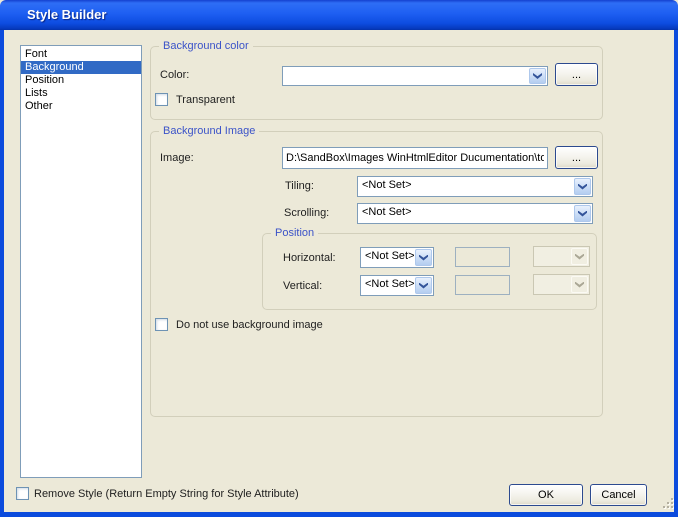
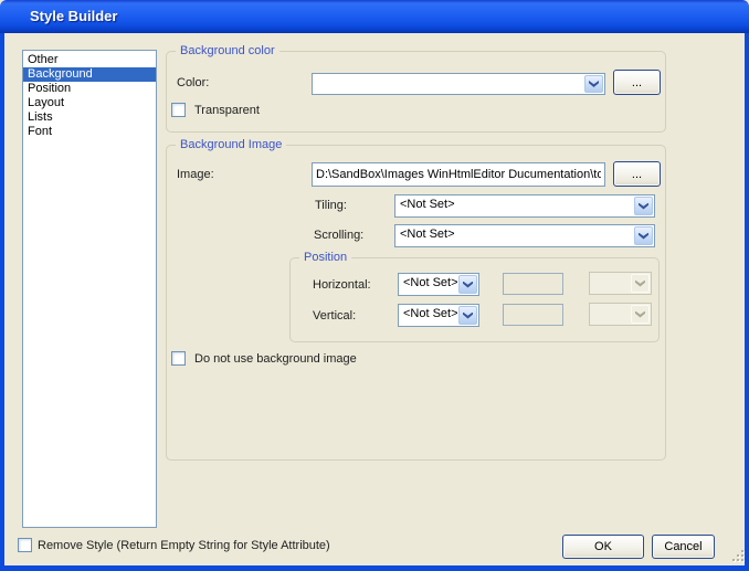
  Style Builder
- Font
+ Other
  Background
  Position
+ Layout
  Lists
- Other
+ Font
  Background color
  Color:
  ...
  Transparent
  Background Image
  Image:
  D:\SandBox\Images WinHtmlEditor Ducumentation\to
  ...
  Tiling:
  <Not Set>
  Scrolling:
  <Not Set>
  Position
  Horizontal:
  <Not Set>
  Vertical:
  <Not Set>
  Do not use background image
  Remove Style (Return Empty String for Style Attribute)
  OK
  Cancel
